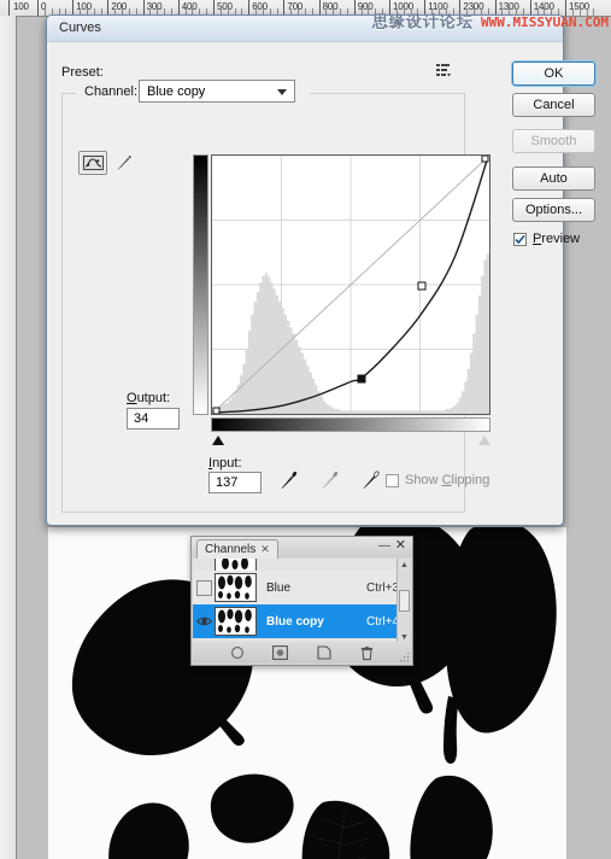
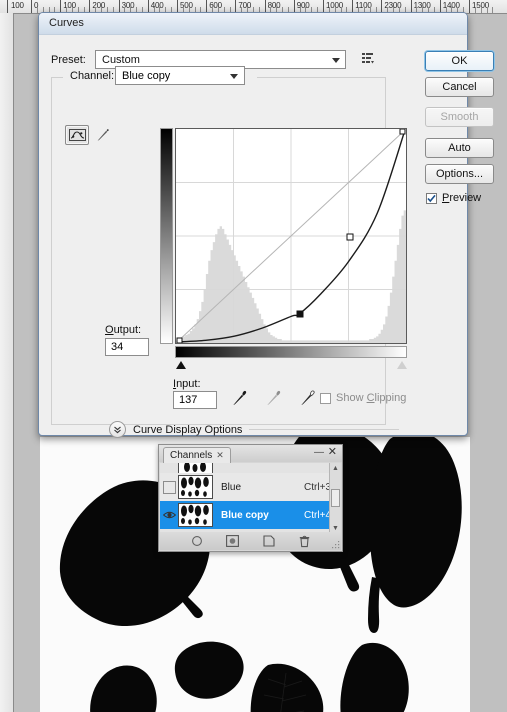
  100
  0
  100
  200
  300
  400
  500
  600
  700
  800
  900
  1000
  1100
  2300
  1300
  1400
  1500
- 思缘设计论坛
- WWW.MISSYUAN.COM
  Curves
  Preset:
+ Custom
  Channel:
  Blue copy
  Output:
  34
  Input:
  137
  Show Clipping
+ Curve Display Options
  OK
  Cancel
  Smooth
  Auto
  Options...
  Preview
  Channels
  ✕
  —
  ✕
  Blue
  Ctrl+
  Blue copy
  Ctrl+
